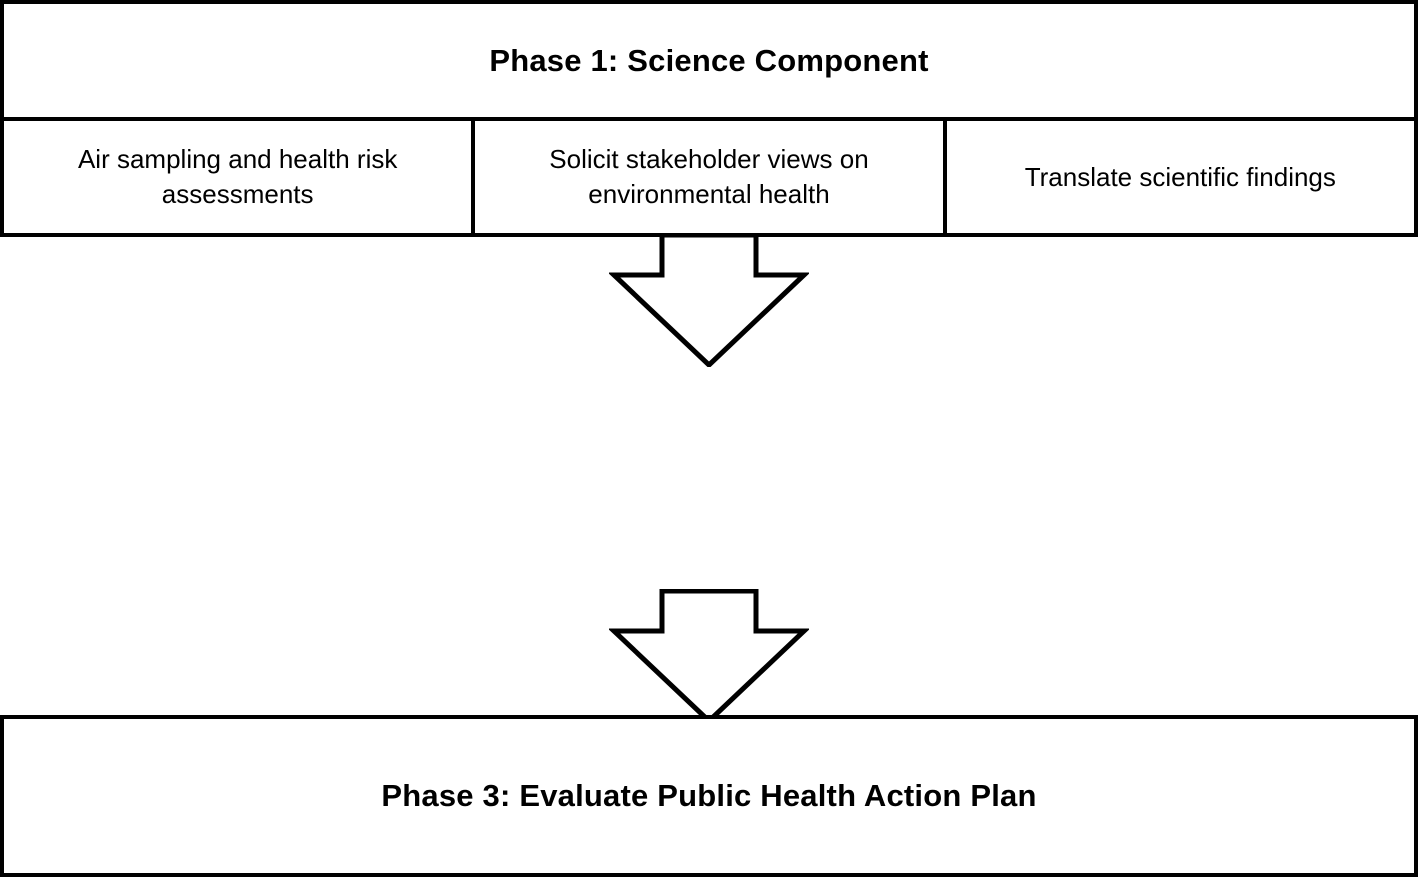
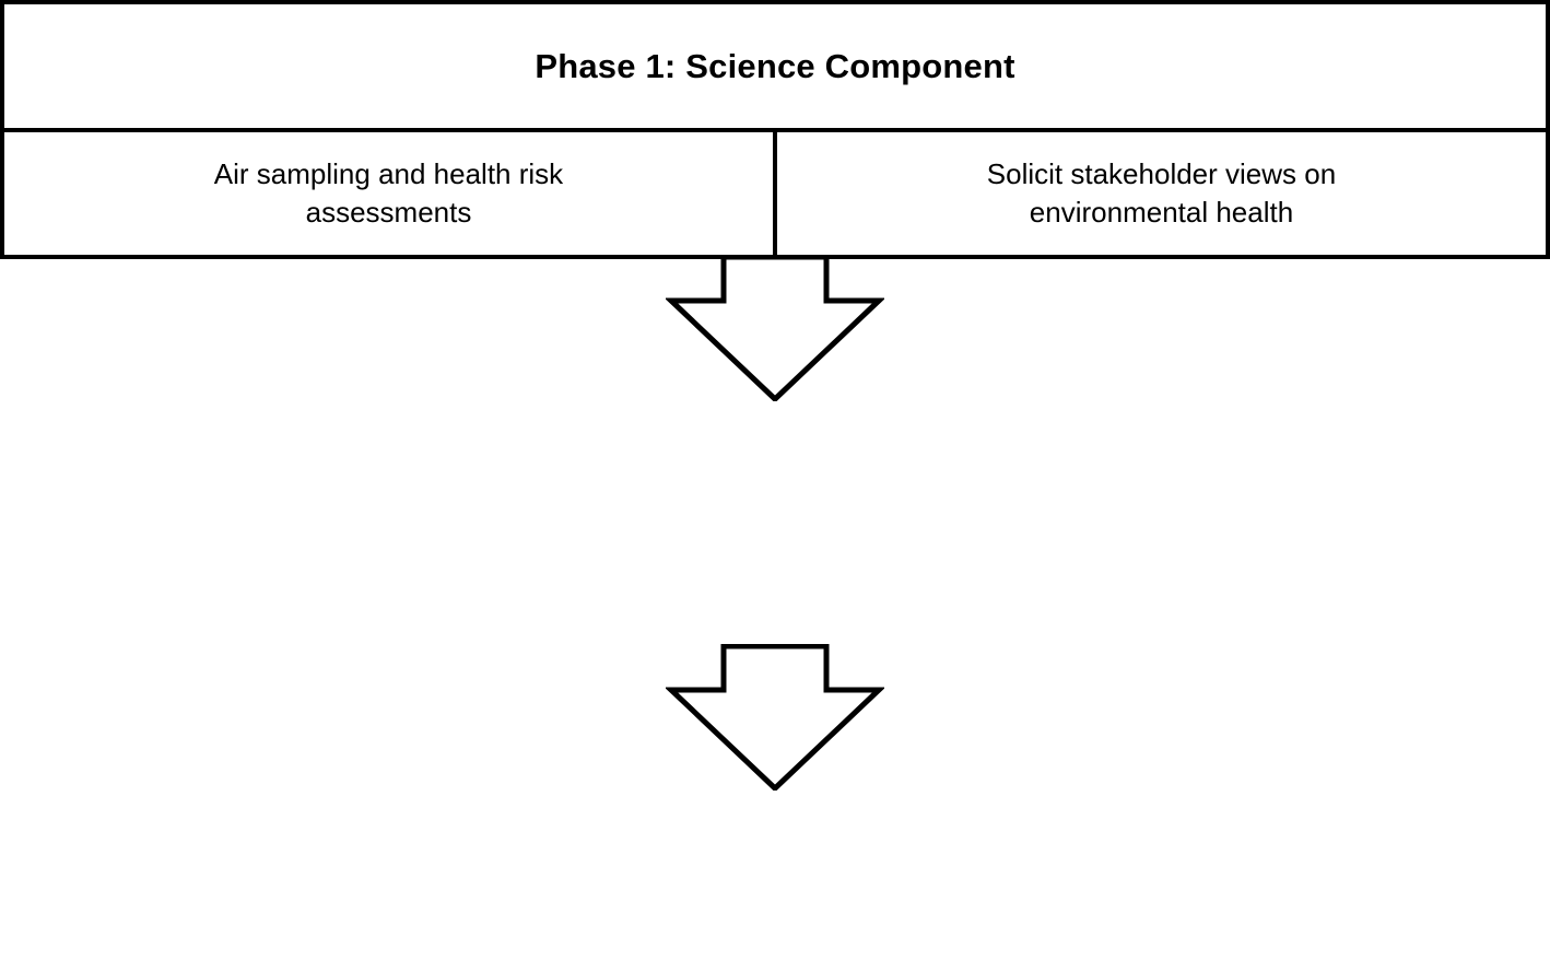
  Phase 1: Science Component
  Air sampling and health risk
  assessments
  Solicit stakeholder views on
  environmental health
- Translate scientific findings
- Phase 3: Evaluate Public Health Action Plan
